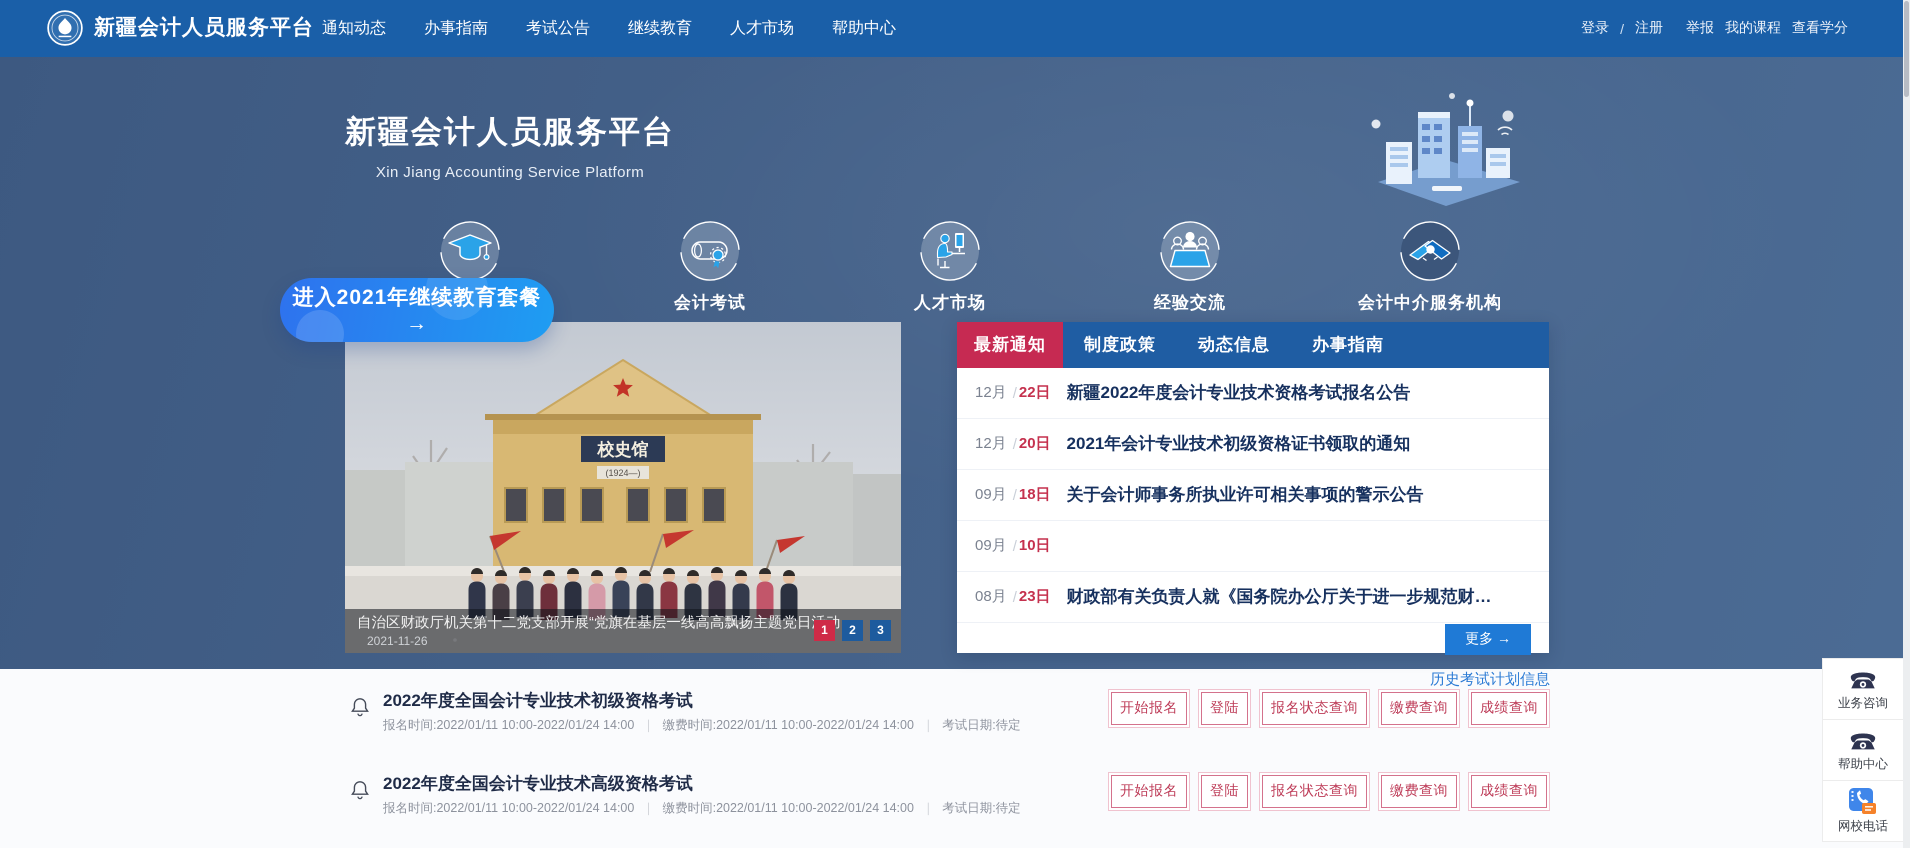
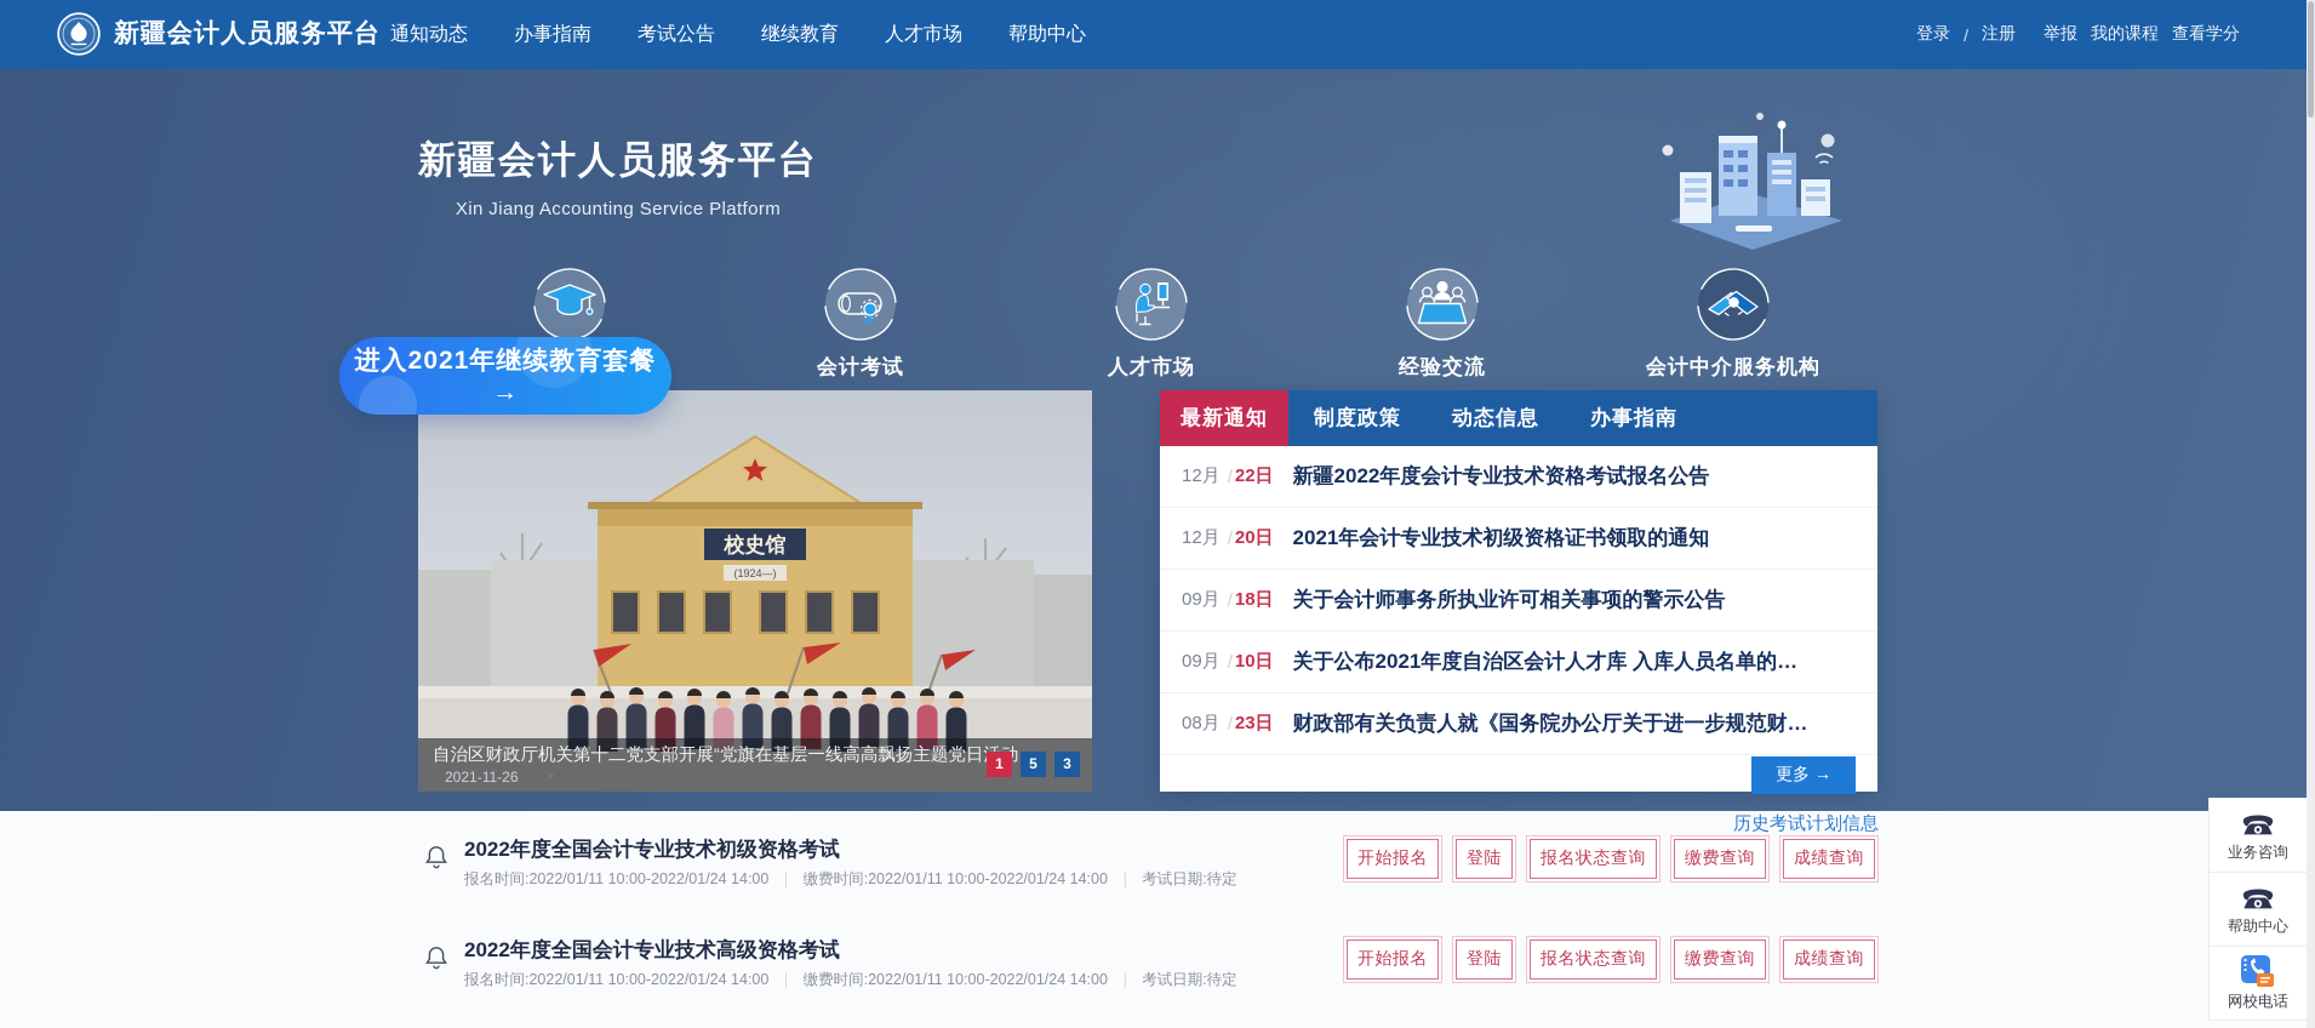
  新疆会计人员服务平台
  通知动态
  办事指南
  考试公告
  继续教育
  人才市场
  帮助中心
  登录
  /
  注册
  举报
  我的课程
  查看学分
  新疆会计人员服务平台
  Xin Jiang Accounting Service Platform
  会计考试
  人才市场
  经验交流
  会计中介服务机构
  进入2021年继续教育套餐 →
  校史馆
  (1924—)
  自治区财政厅机关第十二党支部开展“党旗在基层一线高高飘扬主题党日
  2021-11-26
  1
- 2
+ 5
  3
  最新通知
  制度政策
  动态信息
  办事指南
  12月
  /
  22日
  新疆2022年度会计专业技术资格考试报名公告
  12月
  /
  20日
  2021年会计专业技术初级资格证书领取的通知
  09月
  /
  18日
  关于会计师事务所执业许可相关事项的警示公告
  09月
  /
  10日
+ 关于公布2021年度自治区会计人才库 入库人员名单的…
  08月
  /
  23日
  财政部有关负责人就《国务院办公厅关于进一步规范财…
  更多 →
  历史考试计划信息
  2022年度全国会计专业技术初级资格考试
  报名时间:2022/01/11 10:00-2022/01/24 14:00 ｜ 缴费时间:2022/01/11 10:00-2022/01/24 14:00 ｜ 考试日期:待定
  开始报名
  登陆
  报名状态查询
  缴费查询
  成绩查询
  2022年度全国会计专业技术高级资格考试
  报名时间:2022/01/11 10:00-2022/01/24 14:00 ｜ 缴费时间:2022/01/11 10:00-2022/01/24 14:00 ｜ 考试日期:待定
  开始报名
  登陆
  报名状态查询
  缴费查询
  成绩查询
  业务咨询
  帮助中心
  网校电话
